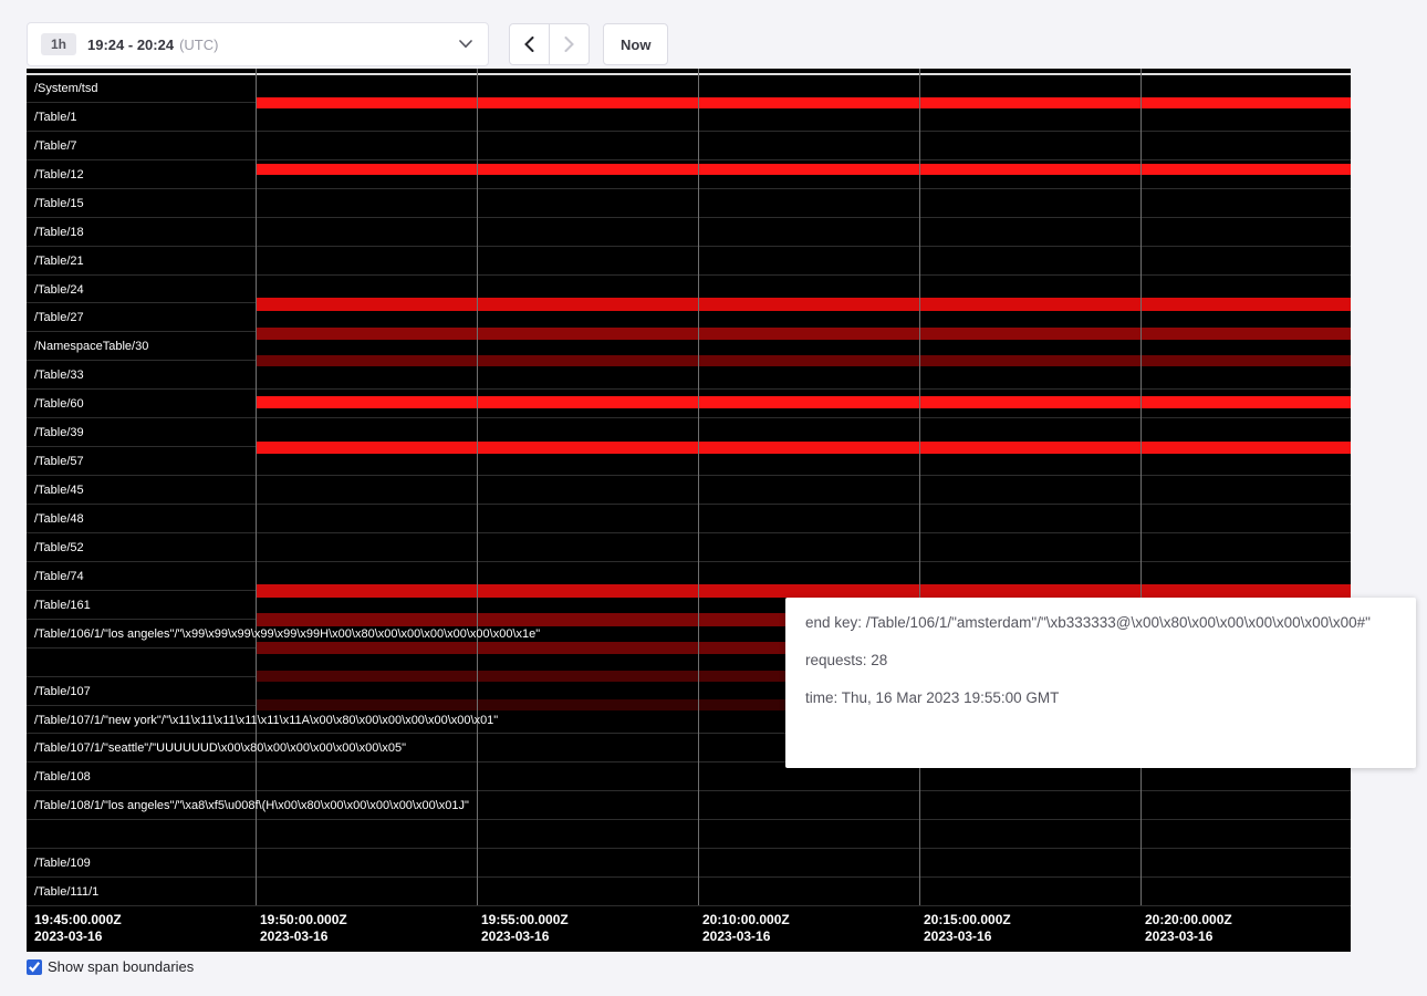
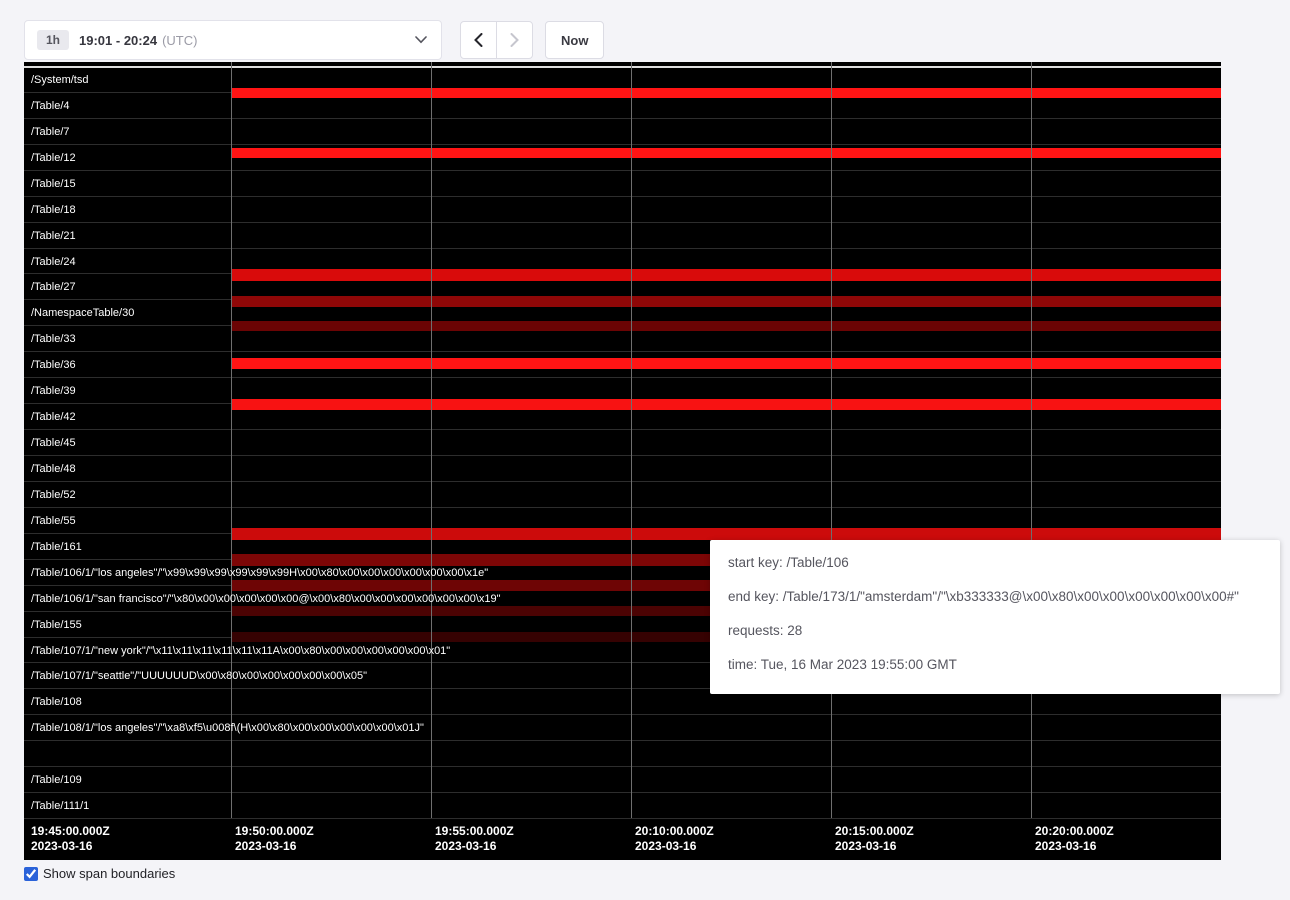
  1h
- 19:24 - 20:24
+ 19:01 - 20:24
  (UTC)
  Now
  /System/tsd
- /Table/1
+ /Table/4
  /Table/7
  /Table/12
  /Table/15
  /Table/18
  /Table/21
  /Table/24
  /Table/27
  /NamespaceTable/30
  /Table/33
- /Table/60
+ /Table/36
  /Table/39
- /Table/57
+ /Table/42
  /Table/45
  /Table/48
  /Table/52
- /Table/74
+ /Table/55
  /Table/161
  /Table/106/1/"los angeles"/"\x99\x99\x99\x99\x99\x99H\x00\x80\x00\x00\x00\x00\x00\x00\x1e"
+ /Table/106/1/"san francisco"/"\x80\x00\x00\x00\x00\x00@\x00\x80\x00\x00\x00\x00\x00\x00\x19"
- /Table/107
+ /Table/155
  /Table/107/1/"new york"/"\x11\x11\x11\x11\x11\x11A\x00\x80\x00\x00\x00\x00\x00\x01"
  /Table/107/1/"seattle"/"UUUUUUD\x00\x80\x00\x00\x00\x00\x00\x05"
  /Table/108
  /Table/108/1/"los angeles"/"\xa8\xf5\u008f\(H\x00\x80\x00\x00\x00\x00\x00\x01J"
  /Table/109
  /Table/111/1
  19:45:00.000Z
  2023-03-16
  19:50:00.000Z
  2023-03-16
  19:55:00.000Z
  2023-03-16
  20:10:00.000Z
  2023-03-16
  20:15:00.000Z
  2023-03-16
  20:20:00.000Z
  2023-03-16
+ start key: /Table/106
- end key: /Table/106/1/"amsterdam"/"\xb333333@\x00\x80\x00\x00\x00\x00\x00\x00#"
+ end key: /Table/173/1/"amsterdam"/"\xb333333@\x00\x80\x00\x00\x00\x00\x00\x00#"
  requests: 28
- time: Thu, 16 Mar 2023 19:55:00 GMT
+ time: Tue, 16 Mar 2023 19:55:00 GMT
  Show span boundaries
